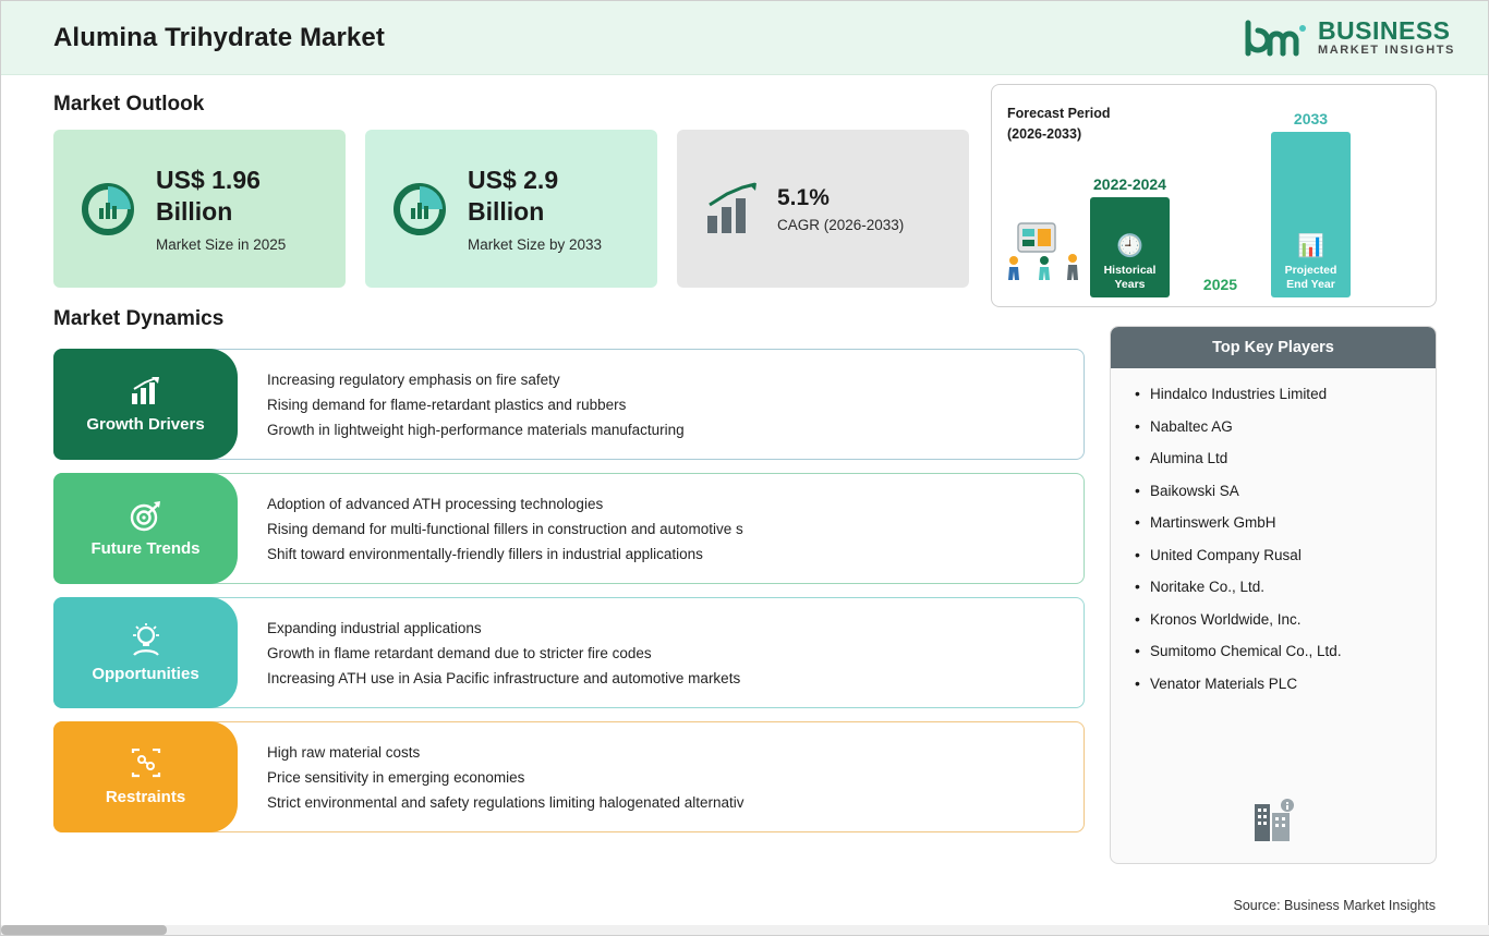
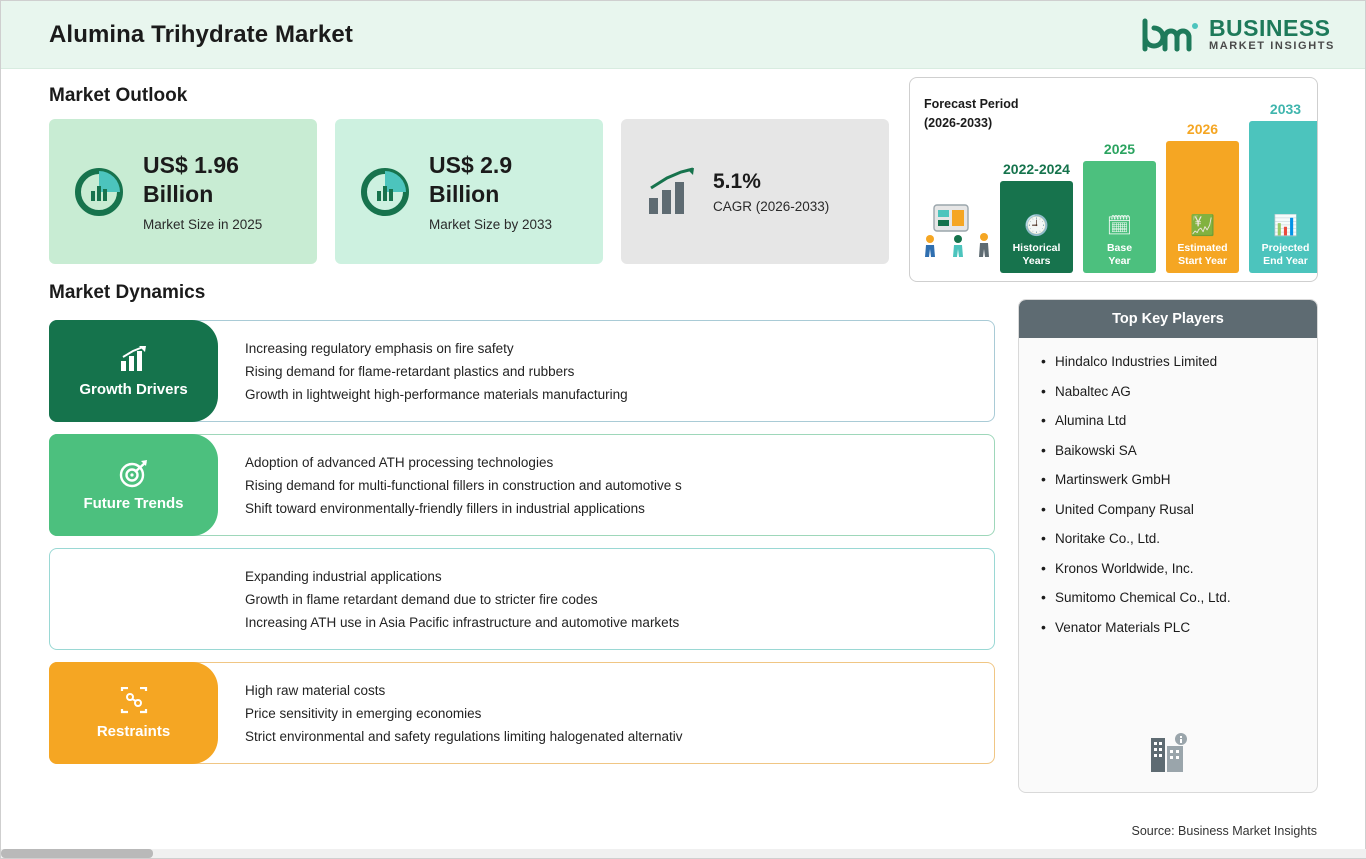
  Alumina Trihydrate Market
  BUSINESS
  MARKET INSIGHTS
  Market Outlook
  US$ 1.96
  Billion
  Market Size in 2025
  US$ 2.9
  Billion
  Market Size by 2033
  5.1%
  CAGR (2026-2033)
  Market Dynamics
  Growth Drivers
  Increasing regulatory emphasis on fire safety
  Rising demand for flame-retardant plastics and rubbers
  Growth in lightweight high-performance materials manufacturing
  Future Trends
  Adoption of advanced ATH processing technologies
  Rising demand for multi-functional fillers in construction and automotive s
  Shift toward environmentally-friendly fillers in industrial applications
- Opportunities
  Expanding industrial applications
  Growth in flame retardant demand due to stricter fire codes
  Increasing ATH use in Asia Pacific infrastructure and automotive markets
  Restraints
  High raw material costs
  Price sensitivity in emerging economies
  Strict environmental and safety regulations limiting halogenated alternativ
  Forecast Period
  (2026-2033)
  2022-2024
  🕘
  Historical
  Years
  2025
+ 🗓
+ Base
+ Year
+ 2026
+ 💹
+ Estimated
+ Start Year
  2033
  📊
  Projected
  End Year
  Top Key Players
  Hindalco Industries Limited
  Nabaltec AG
  Alumina Ltd
  Baikowski SA
  Martinswerk GmbH
  United Company Rusal
  Noritake Co., Ltd.
  Kronos Worldwide, Inc.
  Sumitomo Chemical Co., Ltd.
  Venator Materials PLC
  Source: Business Market Insights
